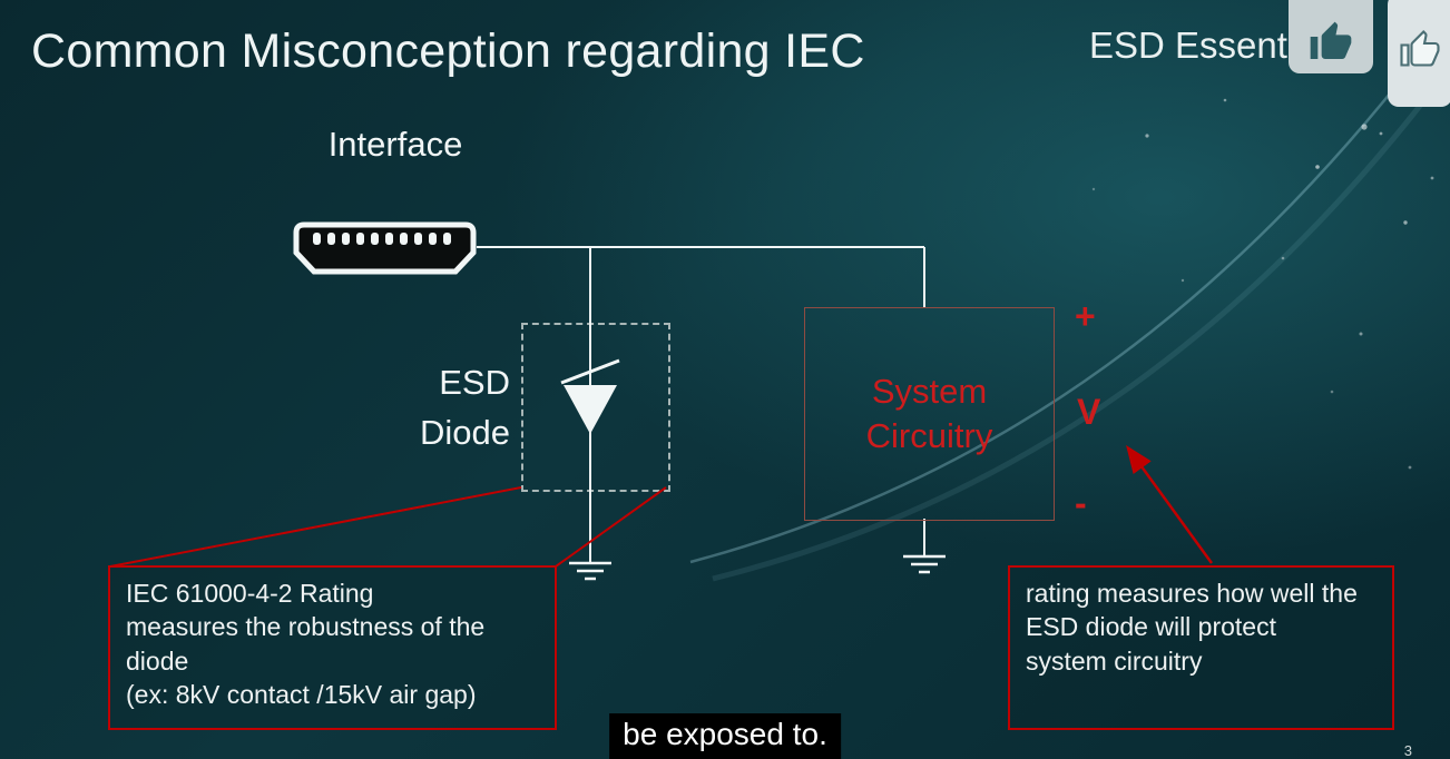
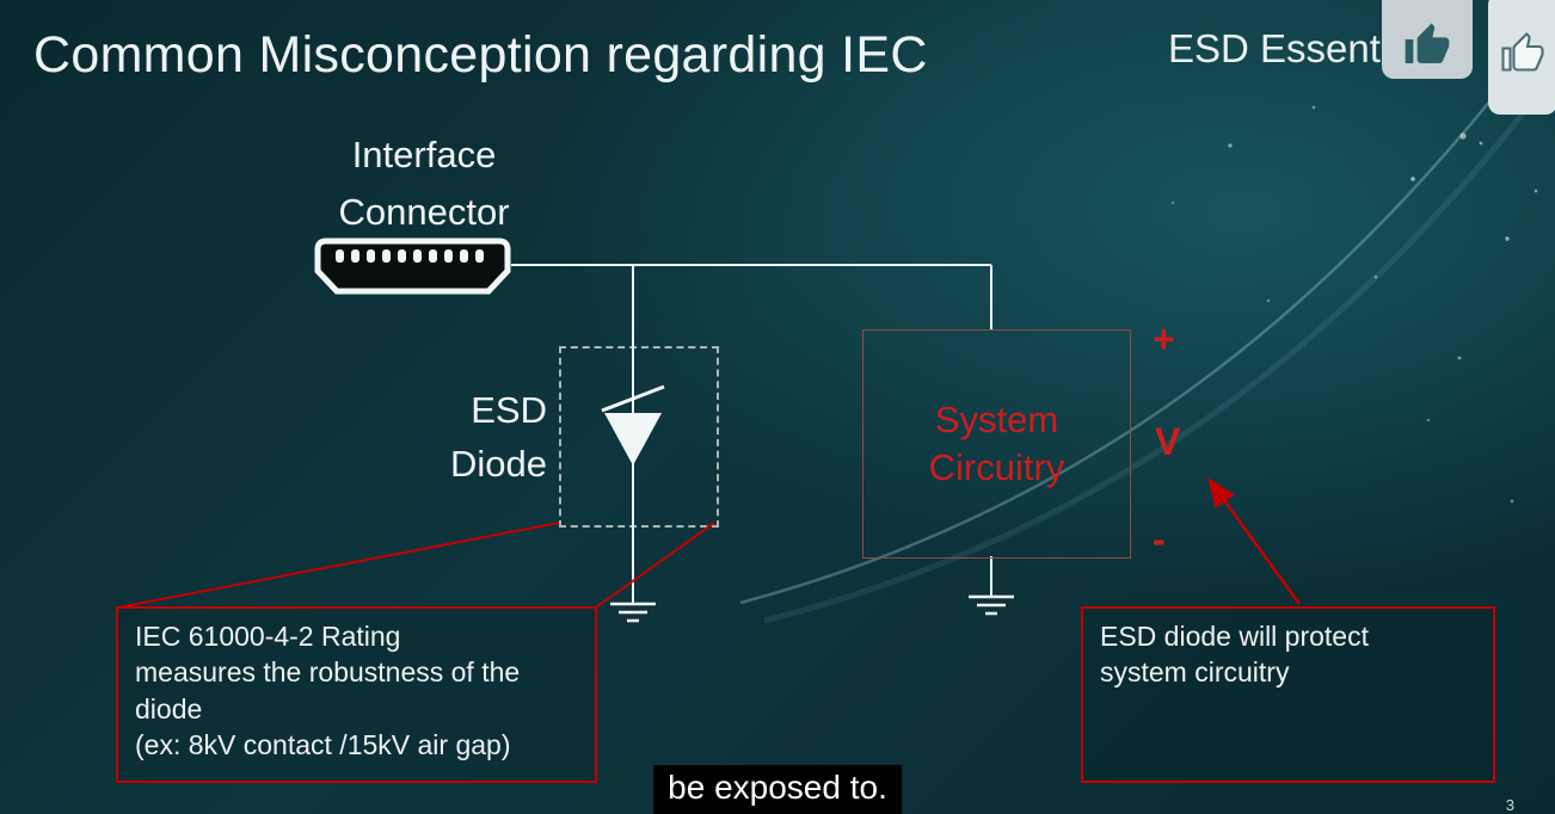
  Common Misconception regarding IEC
  Interface
+ Connector
  ESD
  Diode
  System
  Circuitry
  +
  V
  -
  IEC 61000-4-2 Rating
  measures the robustness of the
  diode
  (ex: 8kV contact /15kV air gap)
- rating measures how well the
  ESD diode will protect
  system circuitry
  be exposed to.
  3
